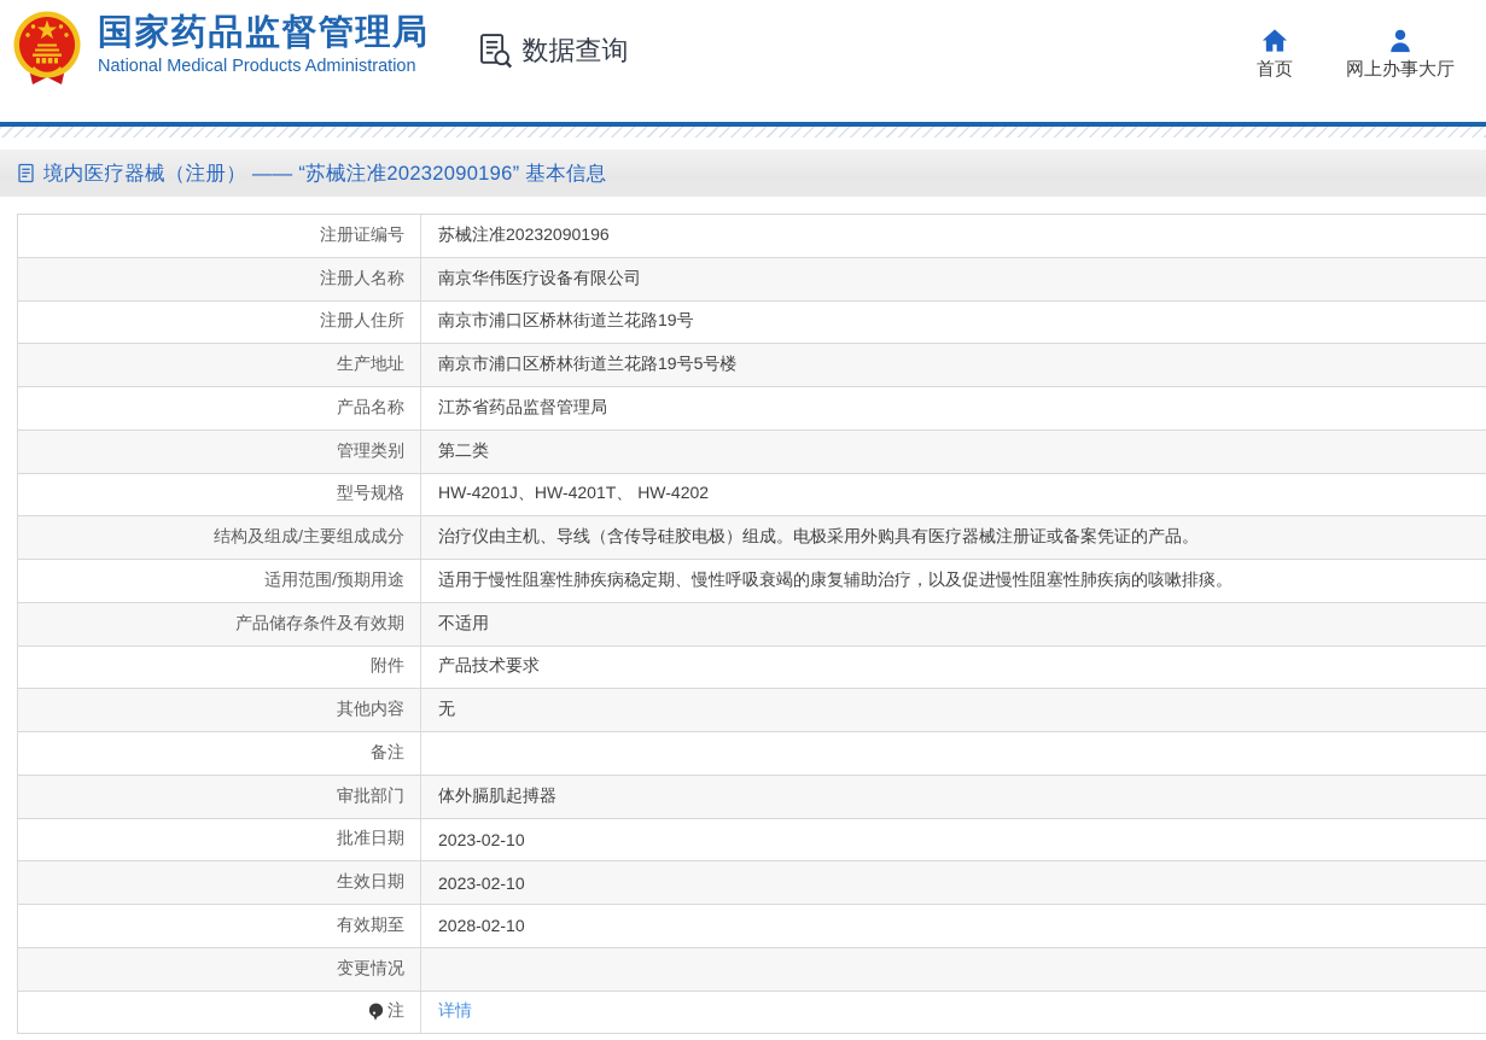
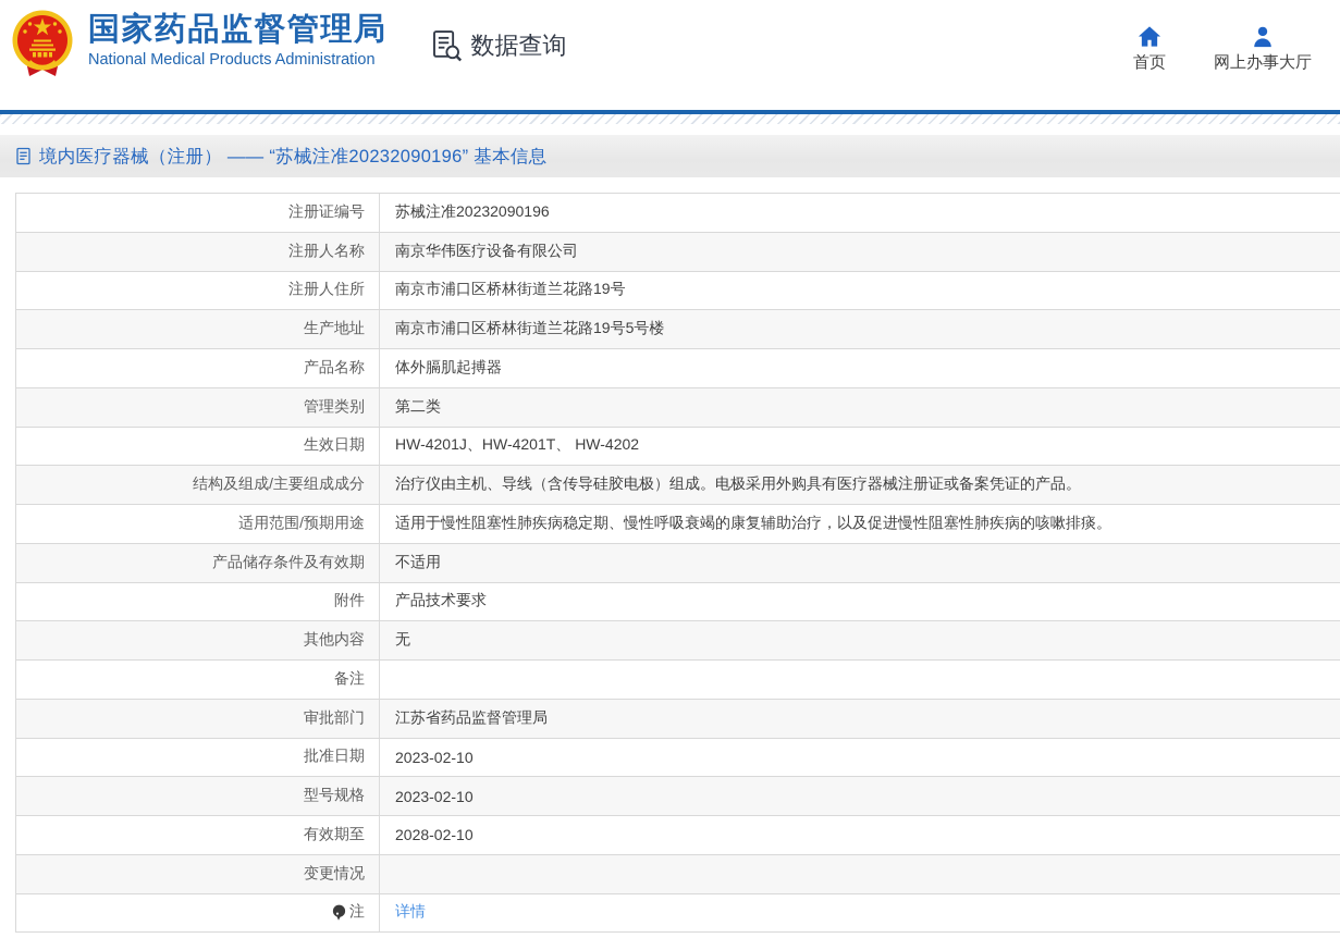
  国家药品监督管理局
  National Medical Products Administration
  数据查询
  首页
  网上办事大厅
  境内医疗器械（注册） —— “苏械注准20232090196” 基本信息
  注册证编号
  苏械注准20232090196
  注册人名称
  南京华伟医疗设备有限公司
  注册人住所
  南京市浦口区桥林街道兰花路19号
  生产地址
  南京市浦口区桥林街道兰花路19号5号楼
  产品名称
- 江苏省药品监督管理局
+ 体外膈肌起搏器
  管理类别
  第二类
- 型号规格
+ 生效日期
  HW-4201J、HW-4201T、 HW-4202
  结构及组成/主要组成成分
  治疗仪由主机、导线（含传导硅胶电极）组成。电极采用外购具有医疗器械注册证或备案凭证的产品。
  适用范围/预期用途
  适用于慢性阻塞性肺疾病稳定期、慢性呼吸衰竭的康复辅助治疗，以及促进慢性阻塞性肺疾病的咳嗽排痰。
  产品储存条件及有效期
  不适用
  附件
  产品技术要求
  其他内容
  无
  备注
  审批部门
- 体外膈肌起搏器
+ 江苏省药品监督管理局
  批准日期
  2023-02-10
- 生效日期
+ 型号规格
  2023-02-10
  有效期至
  2028-02-10
  变更情况
  注
  详情
